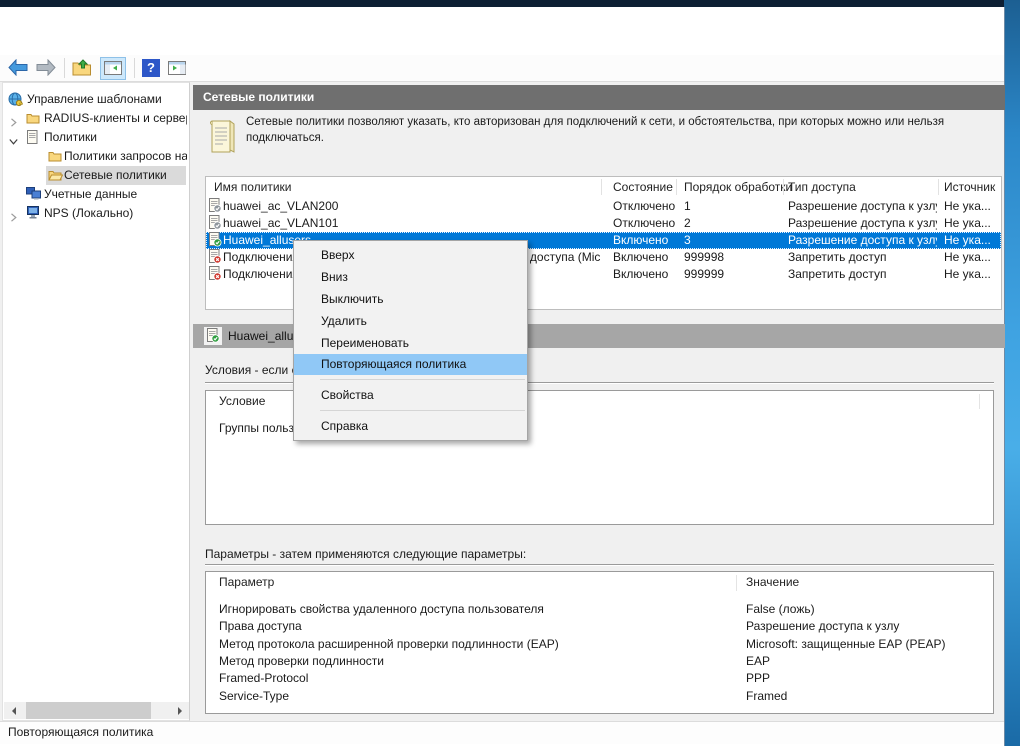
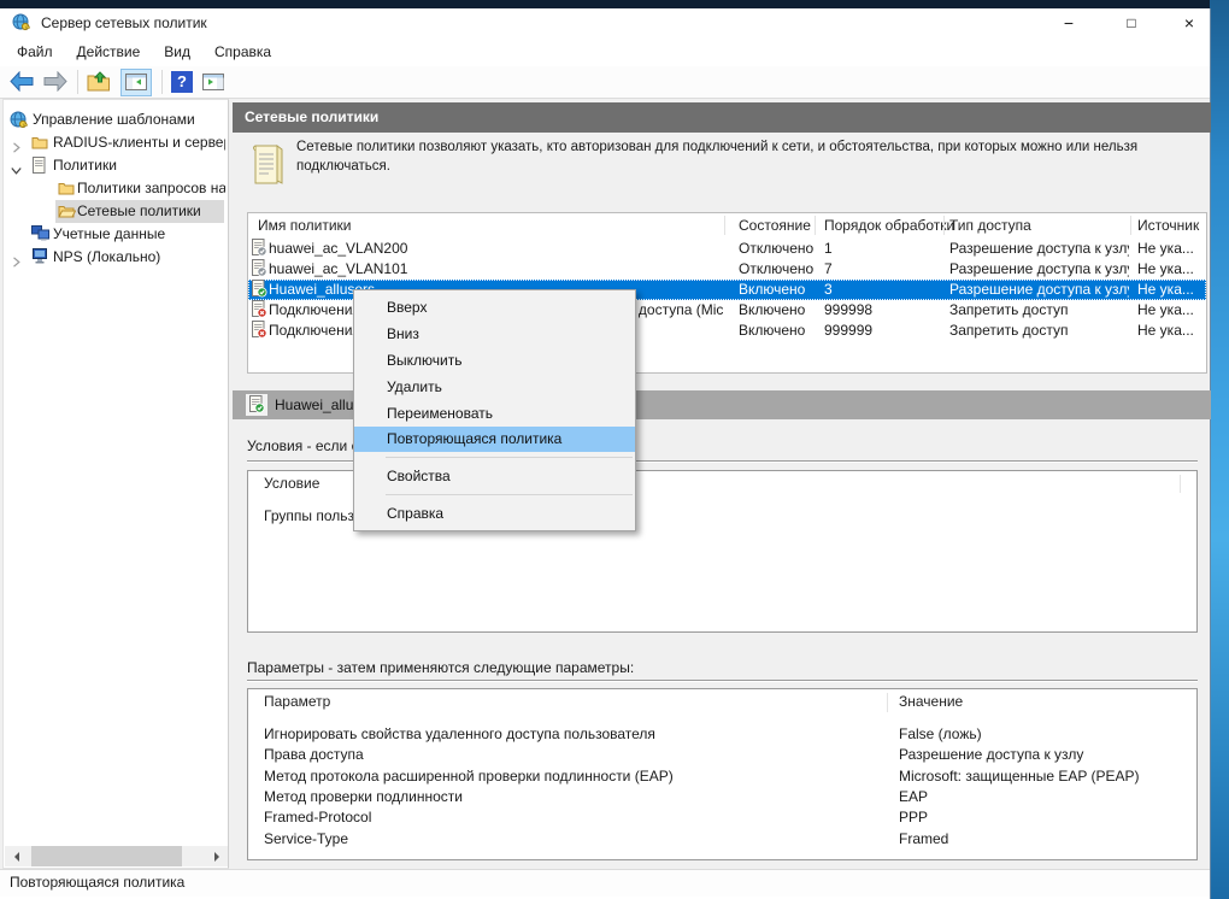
+ Сервер сетевых политик
+ −
+ □
+ ×
+ Файл Действие Вид Справка
  ?
  Управление шаблонами
  RADIUS-клиенты и серве
  Политики
  Сетевые политики
  Учетные данные
  NPS (Локально)
  Сетевые политики
  Сетевые политики позволяют указать, кто авторизован для подключений к сети, и обстоятельства, при которых можно или нельзя подключаться.
  Имя политики
  Состояние
  Порядок обработи
  Тип доступа
  Источник
  huawei_ac_VLAN200
  Отключено
  1
  Разрешение доступа к узл
  Не ука...
  huawei_ac_VLAN101
  Отключено
- 2
+ 7
  Разрешение доступа к узл
  Не ука...
  Huawei_allus
  Включено
  3
  Разрешение доступа к узл
  Не ука...
  Включено
  999998
  Запретить доступ
  Не ука...
  Включено
  999999
  Запретить доступ
  Не ука...
  Huawei_allu
  Условие
  Параметры - затем применяются следующие параметры:
  Параметр
  Значение
  Игнорировать свойства удаленного доступа пользователя
  False (ложь)
  Права доступа
  Разрешение доступа к узлу
  Метод протокола расширенной проверки подлинности (EAP)
  Microsoft: защищенные EAP (PEAP)
  Метод проверки подлинности
  EAP
  Framed-Protocol
  PPP
  Service-Type
  Framed
  Повторяющаяся политика
  Вверх
  Вниз
  Выключить
  Удалить
  Переименовать
  Повторяющаяся политика
  Свойства
  Справка
